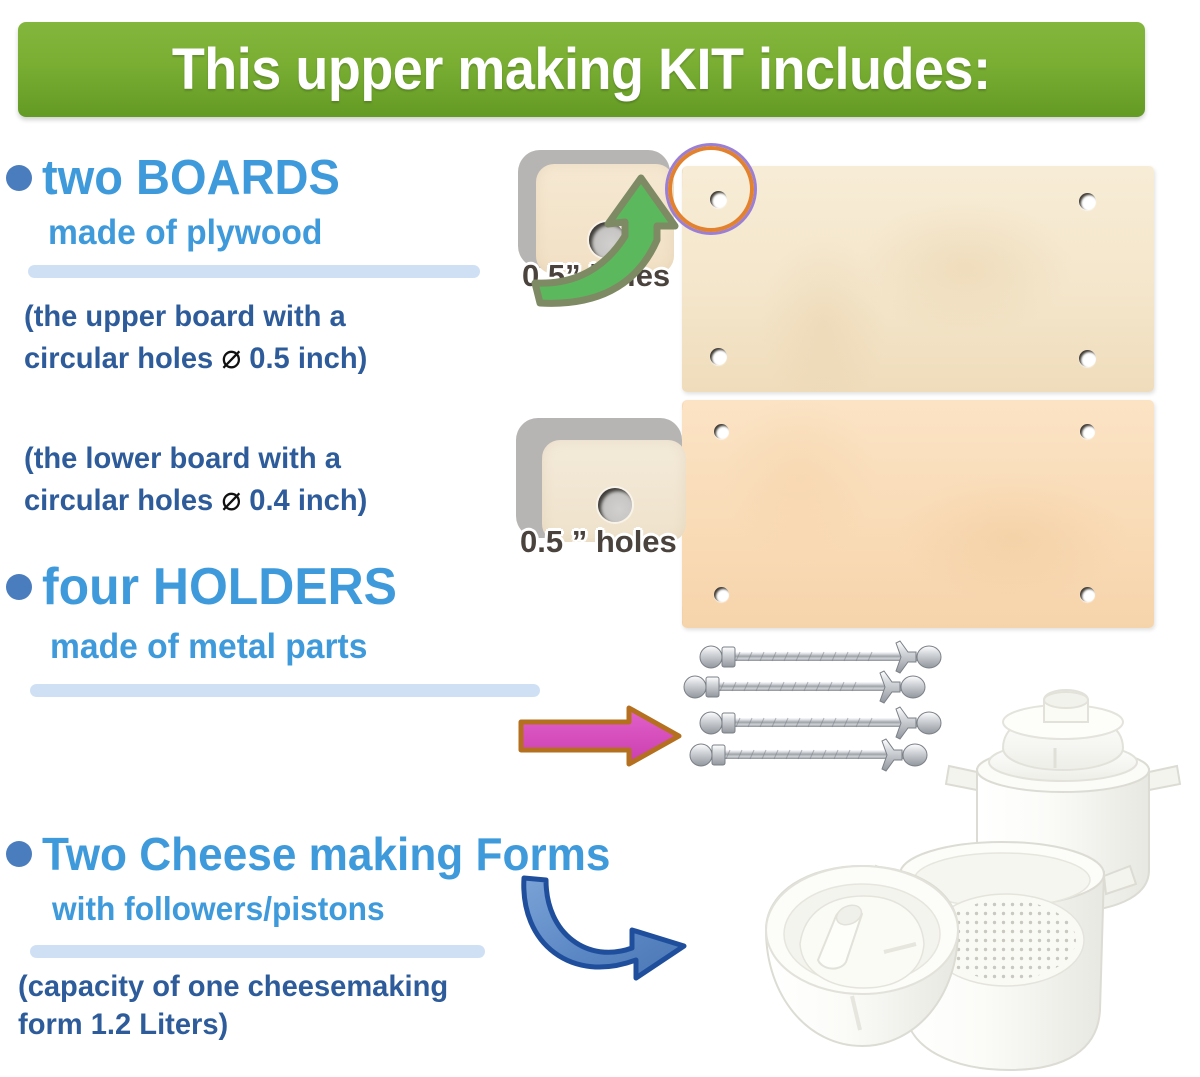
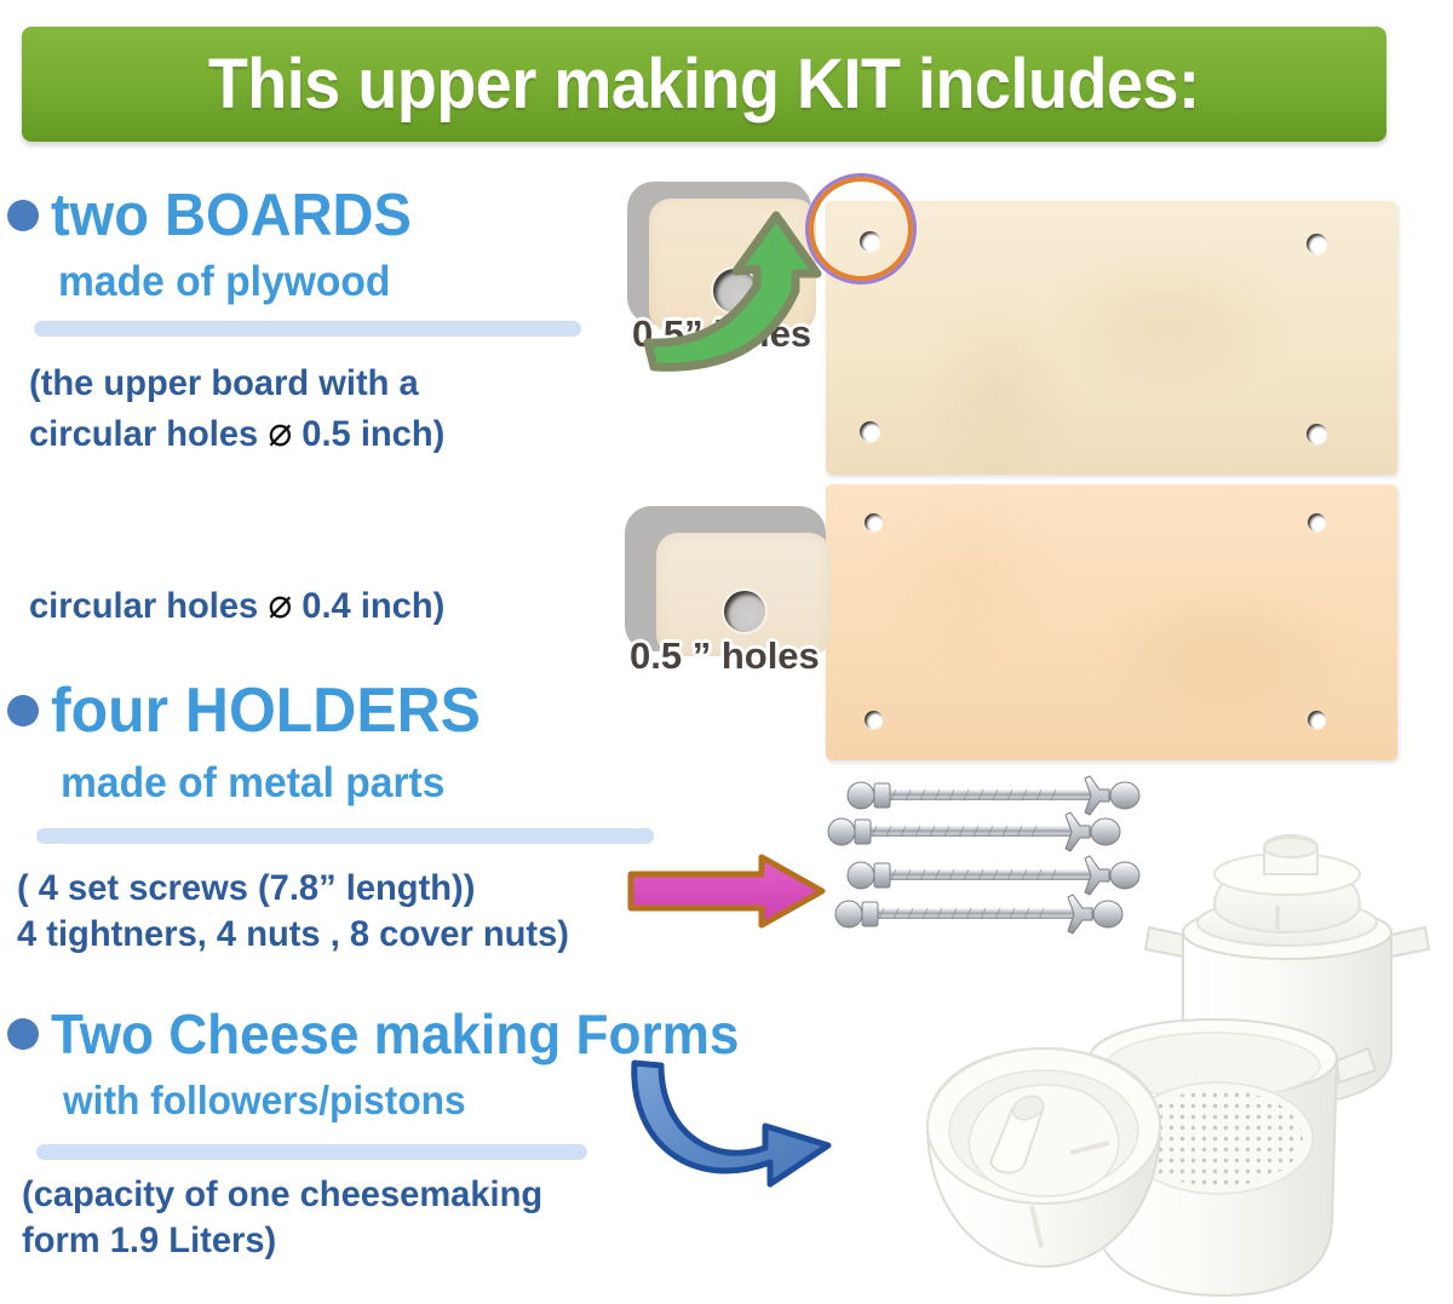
  This upper making KIT includes:
  two BOARDS
  made of plywood
  (the upper board with a
  circular holes ⌀ 0.5 inch)
- (the lower board with a
  circular holes ⌀ 0.4 inch)
  four HOLDERS
  made of metal parts
+ ( 4 set screws (7.8” length))
+ 4 tightners, 4 nuts , 8 cover nuts)
  Two Cheese making Forms
  with followers/pistons
  (capacity of one cheesemaking
- form 1.2 Liters)
+ form 1.9 Liters)
  0.5 ” holes
